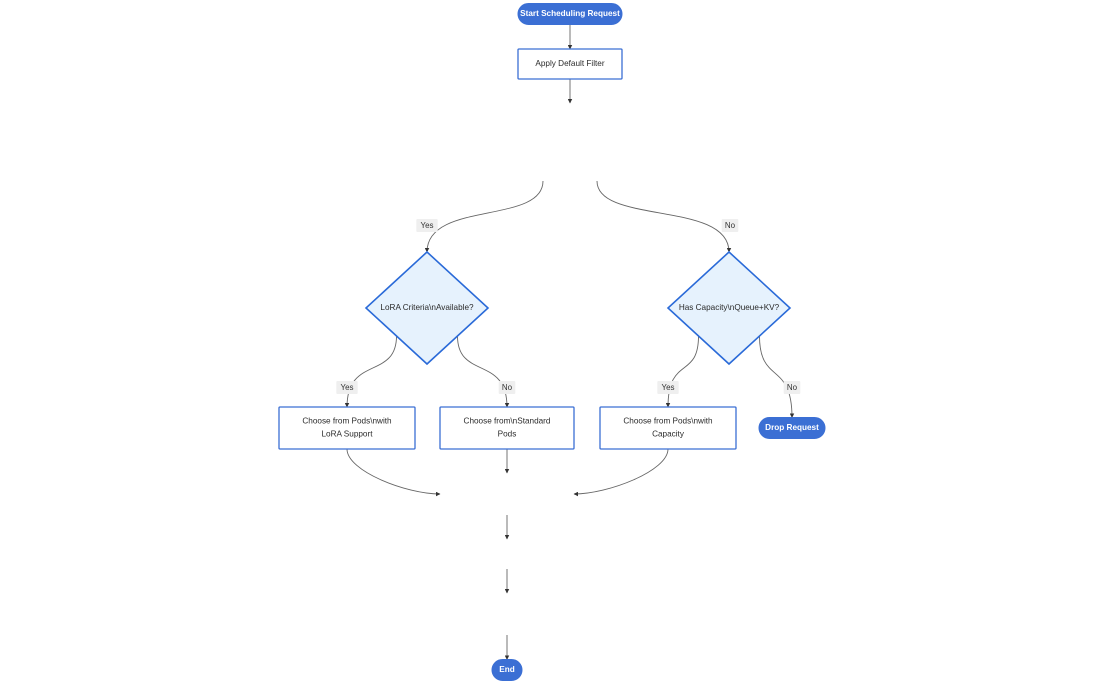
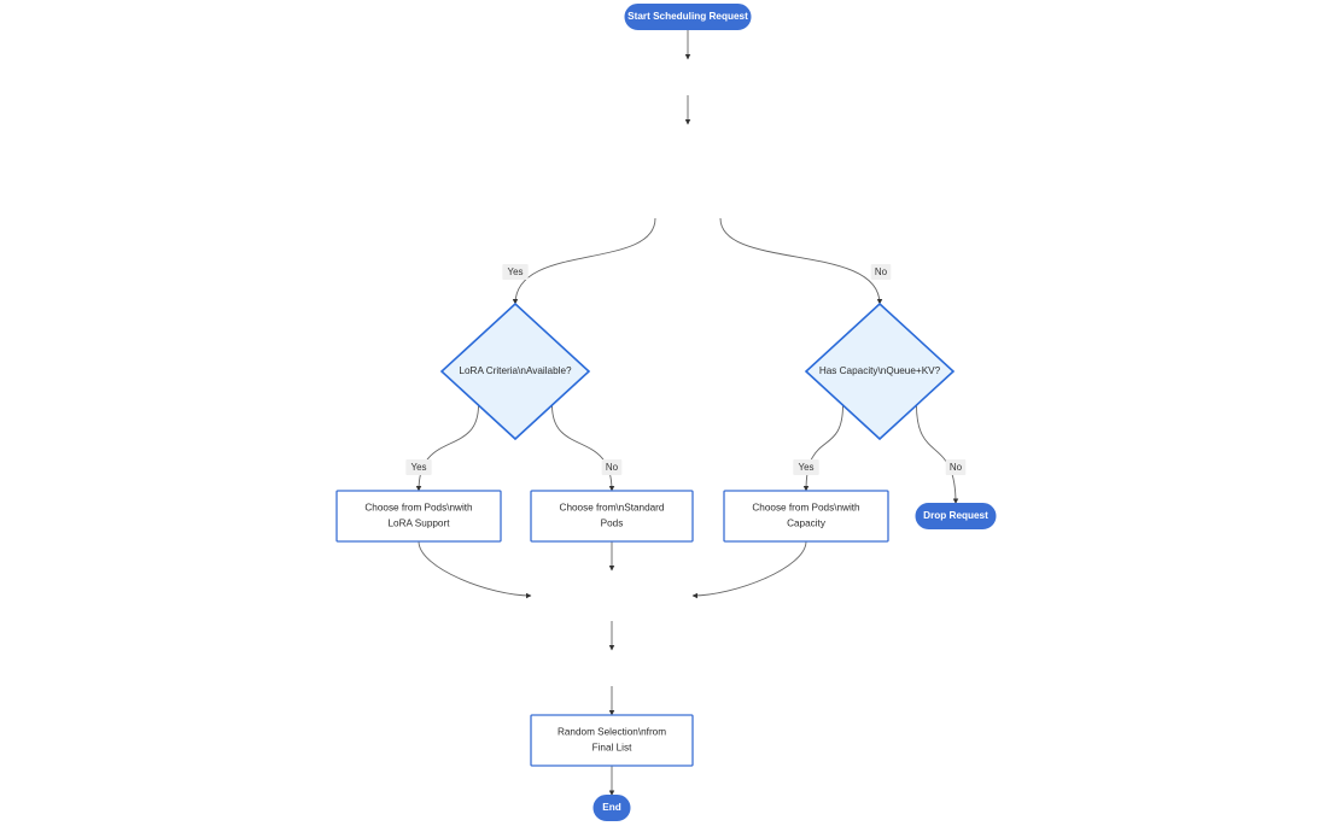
  Start Scheduling Request
- Apply Default Filter
  LoRA Criteria\nAvailable?
  Has Capacity\nQueue+KV?
  Choose from Pods\nwith
  LoRA Support
  Choose from\nStandard
  Pods
  Choose from Pods\nwith
  Capacity
  Drop Request
+ Random Selection\nfrom
+ Final List
  End
  Yes
  No
  Yes
  No
  Yes
  No
